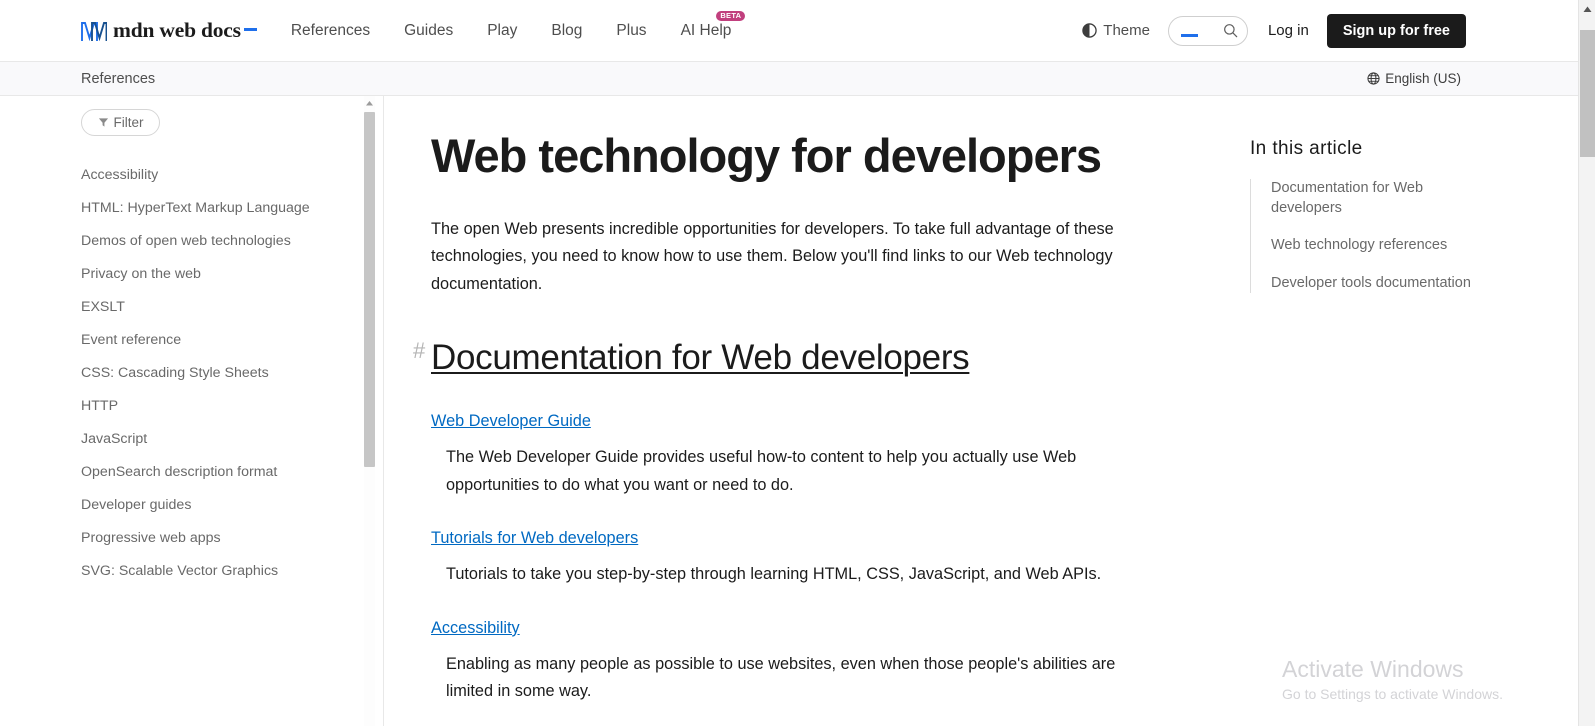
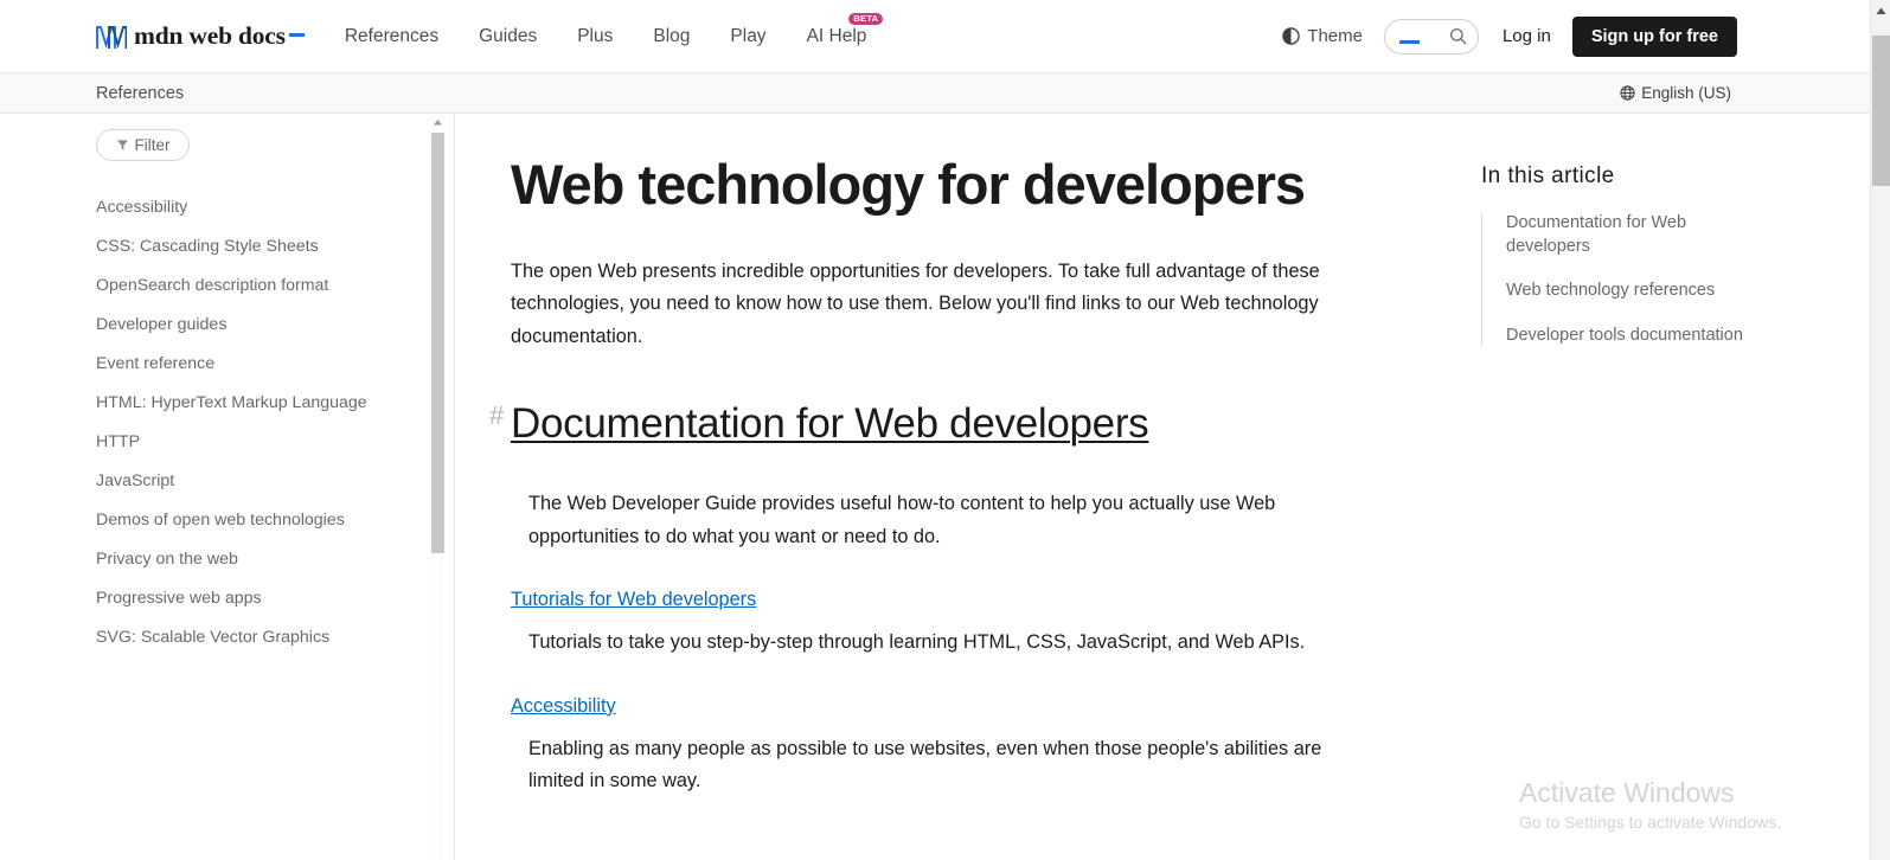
  mdn web docs
  References
  Guides
- Play
+ Plus
  Blog
- Plus
+ Play
  AI Help
  BETA
  Theme
  Log in
  Sign up for free
  References
  English (US)
  Filter
  Accessibility
- HTML: HyperText Markup Language
+ CSS: Cascading Style Sheets
- Demos of open web technologies
+ OpenSearch description format
- Privacy on the web
+ Developer guides
- EXSLT
  Event reference
- CSS: Cascading Style Sheets
+ HTML: HyperText Markup Language
  HTTP
  JavaScript
- OpenSearch description format
+ Demos of open web technologies
- Developer guides
+ Privacy on the web
  Progressive web apps
  SVG: Scalable Vector Graphics
  Web technology for developers
  The open Web presents incredible opportunities for developers. To take full advantage of these technologies, you need to know how to use them. Below you'll find links to our Web technology documentation.
  #
  Documentation for Web developers
- Web Developer Guide
  The Web Developer Guide provides useful how-to content to help you actually use Web opportunities to do what you want or need to do.
  Tutorials for Web developers
  Tutorials to take you step-by-step through learning HTML, CSS, JavaScript, and Web APIs.
  Accessibility
  Enabling as many people as possible to use websites, even when those people's abilities are limited in some way.
  In this article
  Documentation for Web developers
  Web technology references
  Developer tools documentation
  Activate Windows
  Go to Settings to activate Windows.
